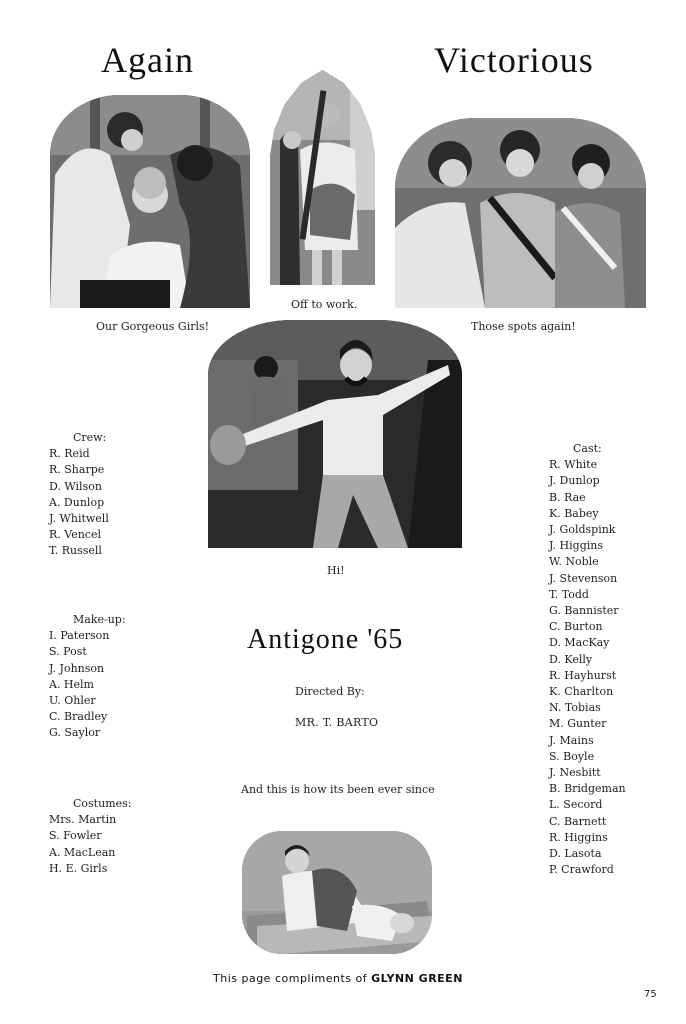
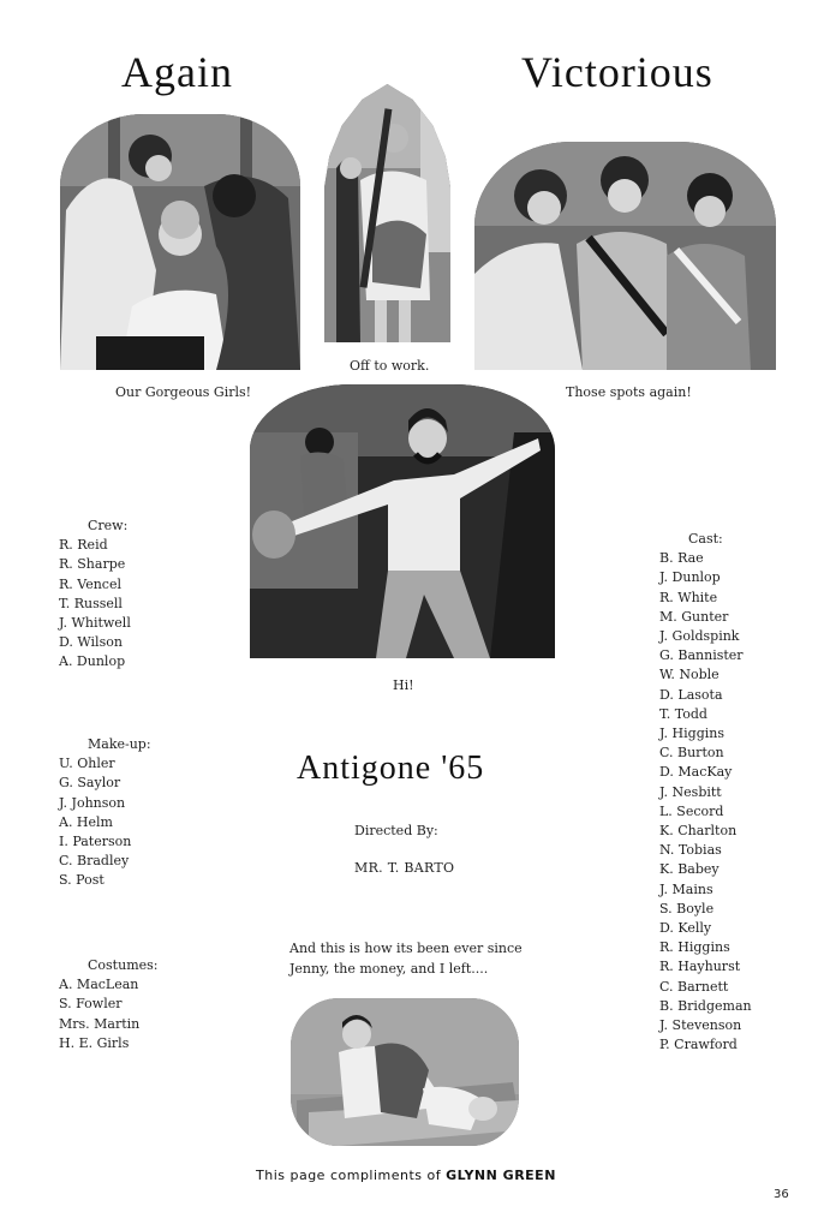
  Again
  Victorious
  Our Gorgeous Girls!
  Off to work.
  Those spots again!
  Hi!
  Crew:
  R. Reid
  R. Sharpe
- D. Wilson
+ R. Vencel
- A. Dunlop
+ T. Russell
  J. Whitwell
- R. Vencel
+ D. Wilson
- T. Russell
+ A. Dunlop
  Make-up:
- I. Paterson
+ U. Ohler
- S. Post
+ G. Saylor
  J. Johnson
  A. Helm
- U. Ohler
+ I. Paterson
  C. Bradley
- G. Saylor
+ S. Post
  Costumes:
- Mrs. Martin
+ A. MacLean
  S. Fowler
- A. MacLean
+ Mrs. Martin
  H. E. Girls
  Cast:
- R. White
+ B. Rae
  J. Dunlop
- B. Rae
+ R. White
- K. Babey
+ M. Gunter
  J. Goldspink
- J. Higgins
+ G. Bannister
  W. Noble
- J. Stevenson
+ D. Lasota
  T. Todd
- G. Bannister
+ J. Higgins
  C. Burton
  D. MacKay
- D. Kelly
+ J. Nesbitt
- R. Hayhurst
+ L. Secord
  K. Charlton
  N. Tobias
- M. Gunter
+ K. Babey
  J. Mains
  S. Boyle
- J. Nesbitt
+ D. Kelly
- B. Bridgeman
+ R. Higgins
- L. Secord
+ R. Hayhurst
  C. Barnett
- R. Higgins
+ B. Bridgeman
- D. Lasota
+ J. Stevenson
  P. Crawford
  Antigone '65
  Directed By:
  MR. T. BARTO
  And this is how its been ever since
+ Jenny, the money, and I left....
  This page compliments of GLYNN GREEN
- 75
+ 36
